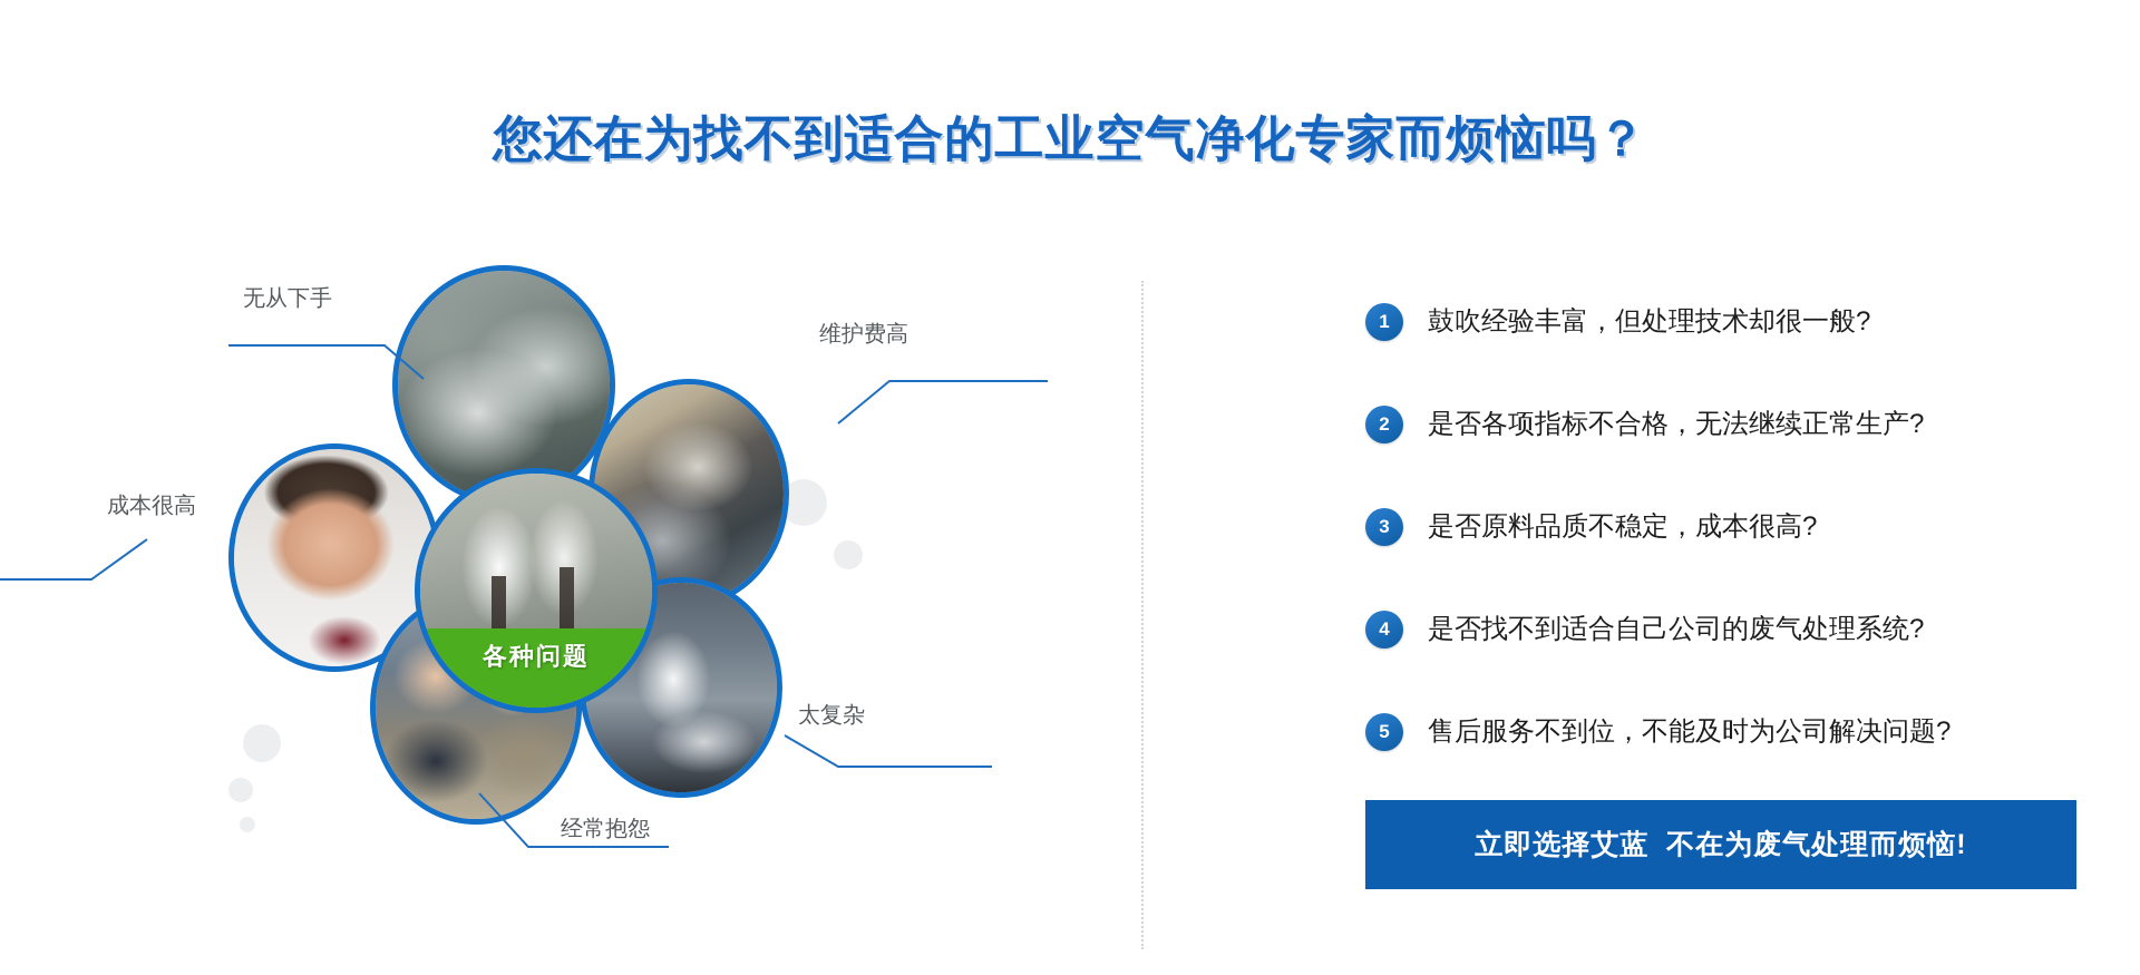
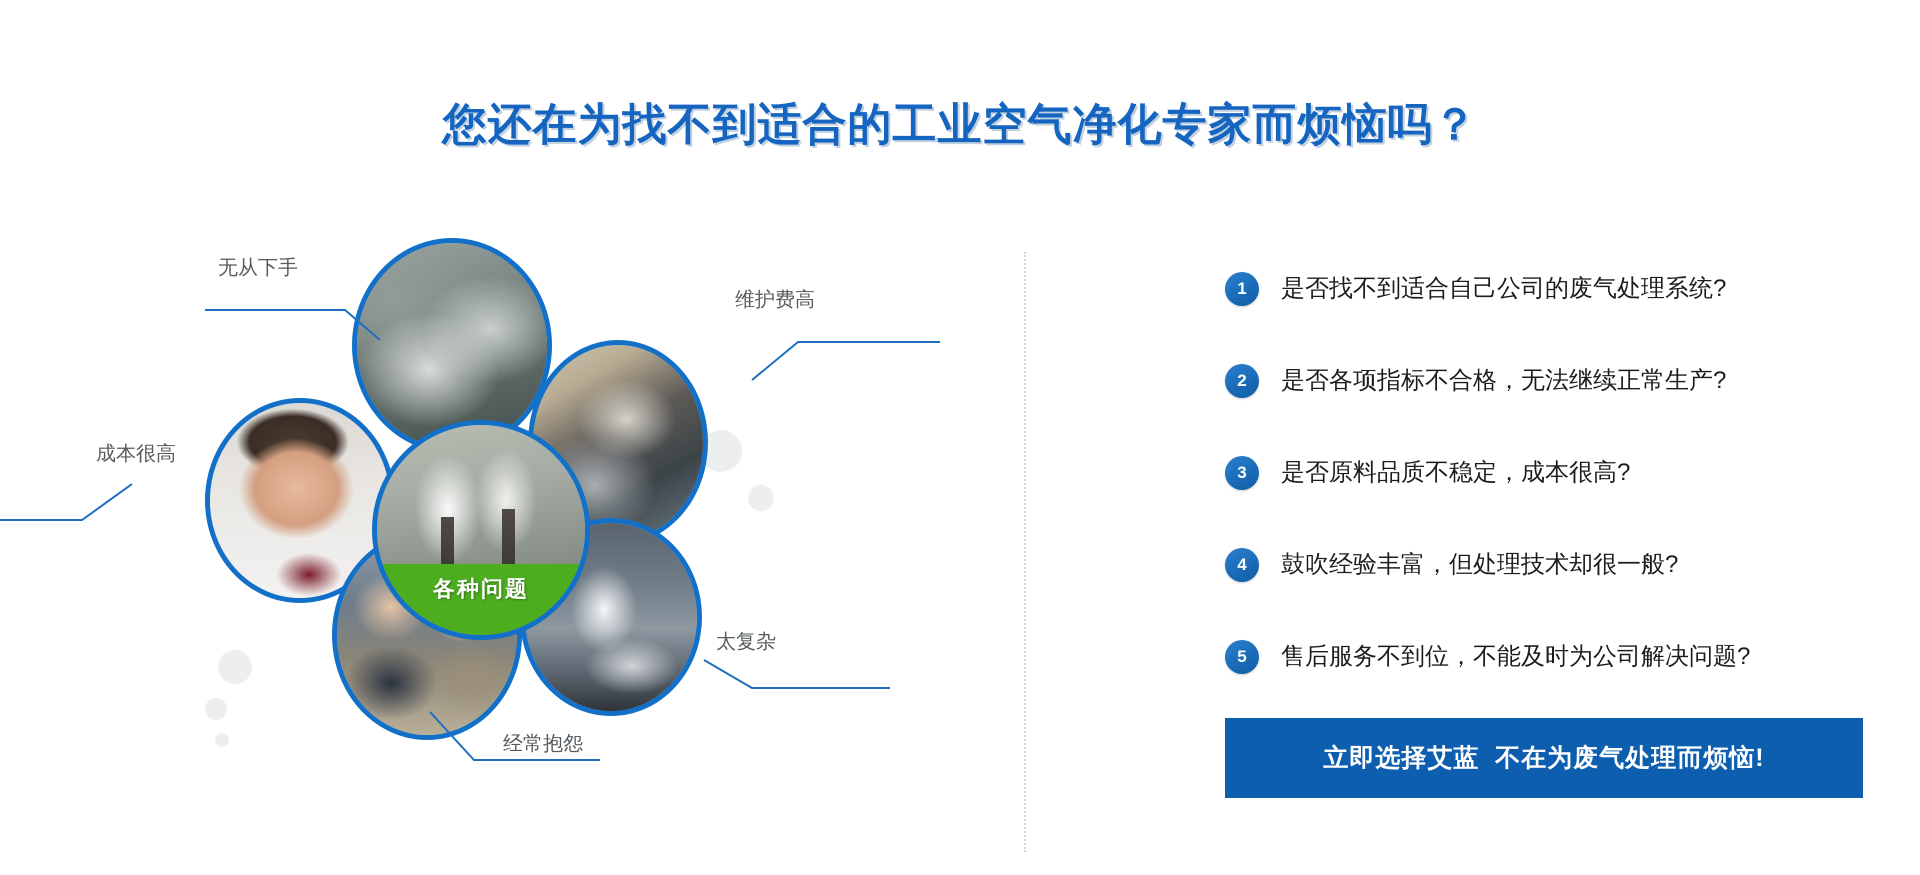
  您还在为找不到适合的工业空气净化专家而烦恼吗？
  各种问题
  无从下手
  维护费高
  成本很高
  太复杂
  经常抱怨
  1
- 鼓吹经验丰富，但处理技术却很一般?
+ 是否找不到适合自己公司的废气处理系统?
  2
  是否各项指标不合格，无法继续正常生产?
  3
  是否原料品质不稳定，成本很高?
  4
- 是否找不到适合自己公司的废气处理系统?
+ 鼓吹经验丰富，但处理技术却很一般?
  5
  售后服务不到位，不能及时为公司解决问题?
  立即选择艾蓝 不在为废气处理而烦恼!
